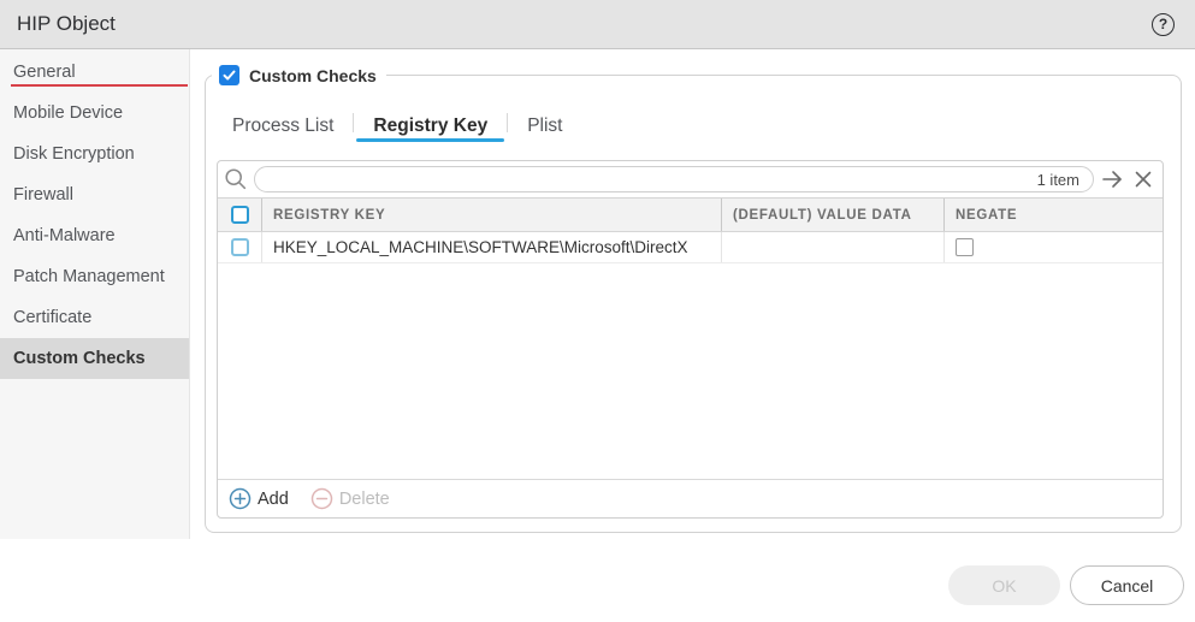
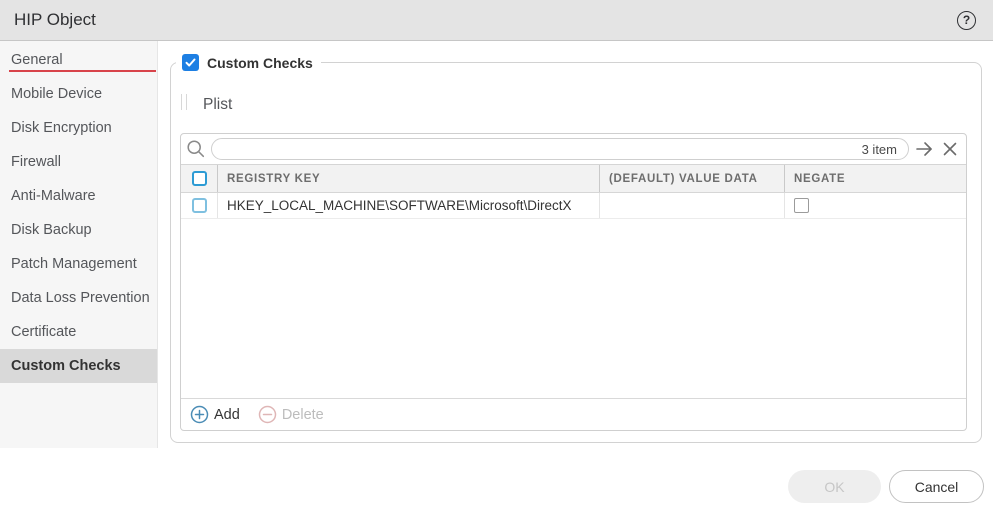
  HIP Object
  ?
  General
  Mobile Device
  Disk Encryption
  Firewall
  Anti-Malware
+ Disk Backup
  Patch Management
+ Data Loss Prevention
  Certificate
  Custom Checks
  Custom Checks
- Process List
- Registry Key
  Plist
- 1 item
+ 3 item
  REGISTRY KEY
  (DEFAULT) VALUE DATA
  NEGATE
  HKEY_LOCAL_MACHINE\SOFTWARE\Microsoft\DirectX
  Add
  Delete
  OK
  Cancel
